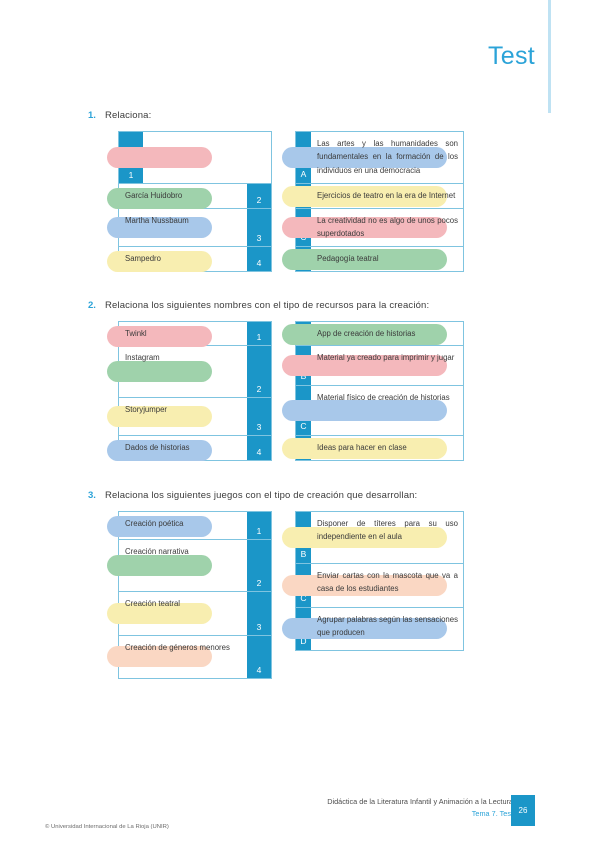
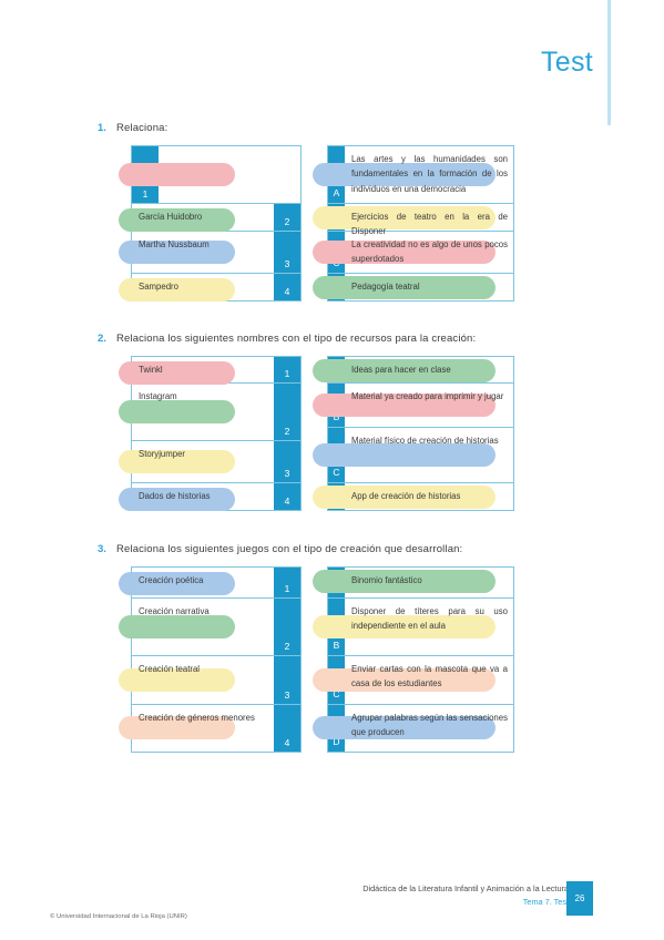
  Test
  1.
  Relaciona:
  1
  2
  García Huidobro
  3
  Martha Nussbaum
  4
  Sampedro
  A
  Las artes y las humanidades son fundamentales en la formación de los individuos en una democracia
- Ejercicios de teatro en la era de Internet
+ Ejercicios de teatro en la era de Disponer
  La creatividad no es algo de unos pocos superdotados
  Pedagogía teatral
  2.
  Relaciona los siguientes nombres con el tipo de recursos para la creación:
  1
  Twinkl
  2
  Instagram
  3
  Storyjumper
  4
  Dados de historias
- App de creación de historias
+ Ideas para hacer en clase
  B
  Material ya creado para imprimir y jugar
  C
  Material físico de creación de historias
- Ideas para hacer en clase
+ App de creación de historias
  3.
  Relaciona los siguientes juegos con el tipo de creación que desarrollan:
  1
  Creación poética
  2
  Creación narrativa
  3
  Creación teatral
  4
  Creación de géneros menores
+ Binomio fantástico
  B
  Disponer de títeres para su uso independiente en el aula
  C
  Enviar cartas con la mascota que va a casa de los estudiantes
  D
  Agrupar palabras según las sensaciones que producen
  Didáctica de la Literatura Infantil y Animación a la Lectur
  Tema 7. Tes
  26
